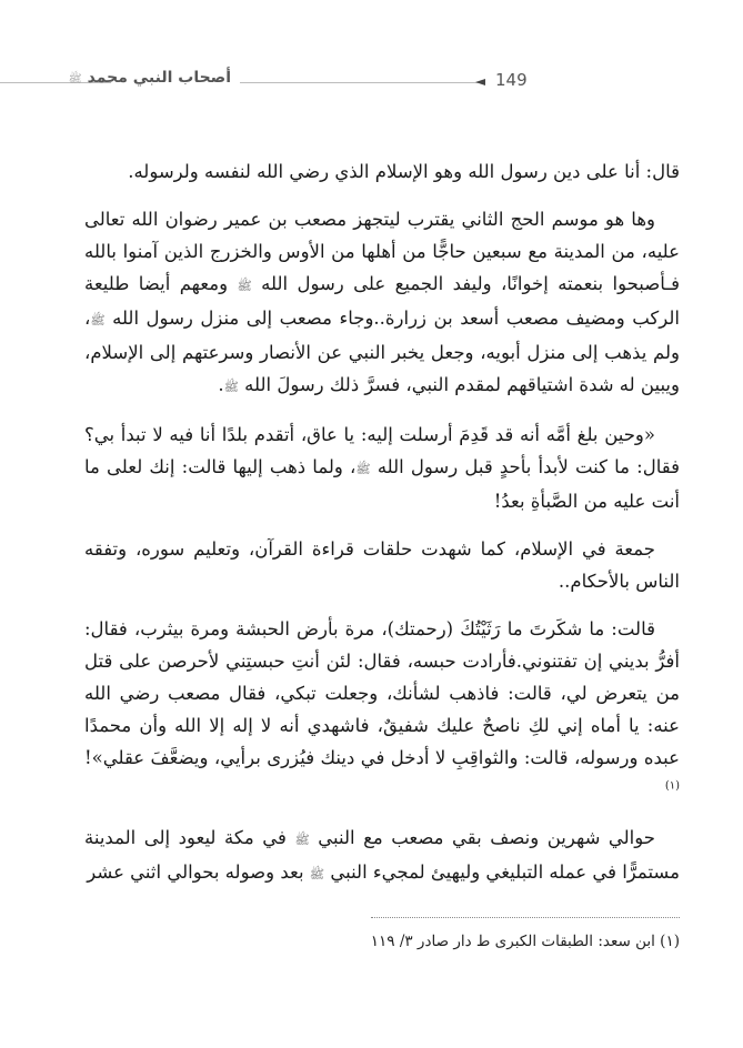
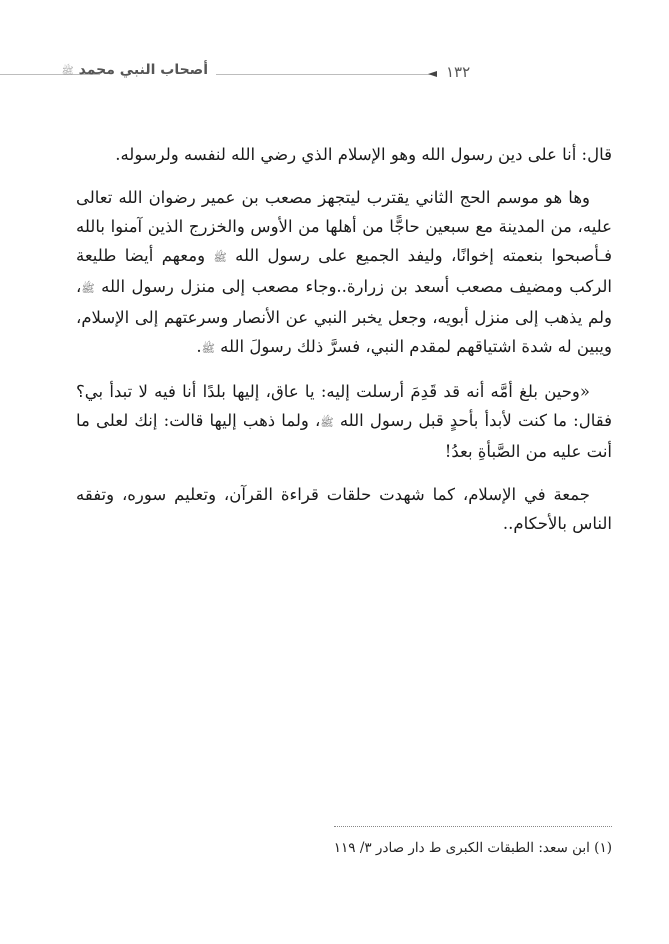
  أصحاب النبي محمد ﷺ
- 149
+ ١٣٢
  قال: أنا على دين رسول الله وهو الإسلام الذي رضي الله لنفسه ولرسوله.
  وها هو موسم الحج الثاني يقترب ليتجهز مصعب بن عمير رضوان الله تعالى عليه، من المدينة مع سبعين حاجًّا من أهلها من الأوس والخزرج الذين آمنوا بالله فـأصبحوا بنعمته إخوانًا، وليفد الجميع على رسول الله ﷺ ومعهم أيضا طليعة الركب ومضيف مصعب أسعد بن زرارة..وجاء مصعب إلى منزل رسول الله ﷺ، ولم يذهب إلى منزل أبويه، وجعل يخبر النبي عن الأنصار وسرعتهم إلى الإسلام، ويبين له شدة اشتياقهم لمقدم النبي، فسرَّ ذلك رسولَ الله ﷺ.
- «وحين بلغ أمَّه أنه قد قَدِمَ أرسلت إليه: يا عاق، أتقدم بلدًا أنا فيه لا تبدأ بي؟ فقال: ما كنت لأبدأ بأحدٍ قبل رسول الله ﷺ، ولما ذهب إليها قالت: إنك لعلى ما أنت عليه من الصَّبأةِ بعدُ!
+ «وحين بلغ أمَّه أنه قد قَدِمَ أرسلت إليه: يا عاق، إليها بلدًا أنا فيه لا تبدأ بي؟ فقال: ما كنت لأبدأ بأحدٍ قبل رسول الله ﷺ، ولما ذهب إليها قالت: إنك لعلى ما أنت عليه من الصَّبأةِ بعدُ!
  جمعة في الإسلام، كما شهدت حلقات قراءة القرآن، وتعليم سوره، وتفقه الناس بالأحكام..
- قالت: ما شكَرتَ ما رَثَيْتُكَ (رحمتك)، مرة بأرض الحبشة ومرة بيثرب، فقال: أفرُّ بديني إن تفتنوني.فأرادت حبسه، فقال: لئن أنتِ حبستِني لأحرصن على قتل من يتعرض لي، قالت: فاذهب لشأنك، وجعلت تبكي، فقال مصعب رضي الله عنه: يا أماه إني لكِ ناصحٌ عليك شفيقٌ، فاشهدي أنه لا إله إلا الله وأن محمدًا عبده ورسوله، قالت: والثواقِبِ لا أدخل في دينك فيُزرى برأيي، ويضعَّفَ عقلي»!(١)
- حوالي شهرين ونصف بقي مصعب مع النبي ﷺ في مكة ليعود إلى المدينة مستمرًّا في عمله التبليغي وليهيئ لمجيء النبي ﷺ بعد وصوله بحوالي اثني عشر
  (١) ابن سعد: الطبقات الكبرى ط دار صادر ٣/ ١١٩
